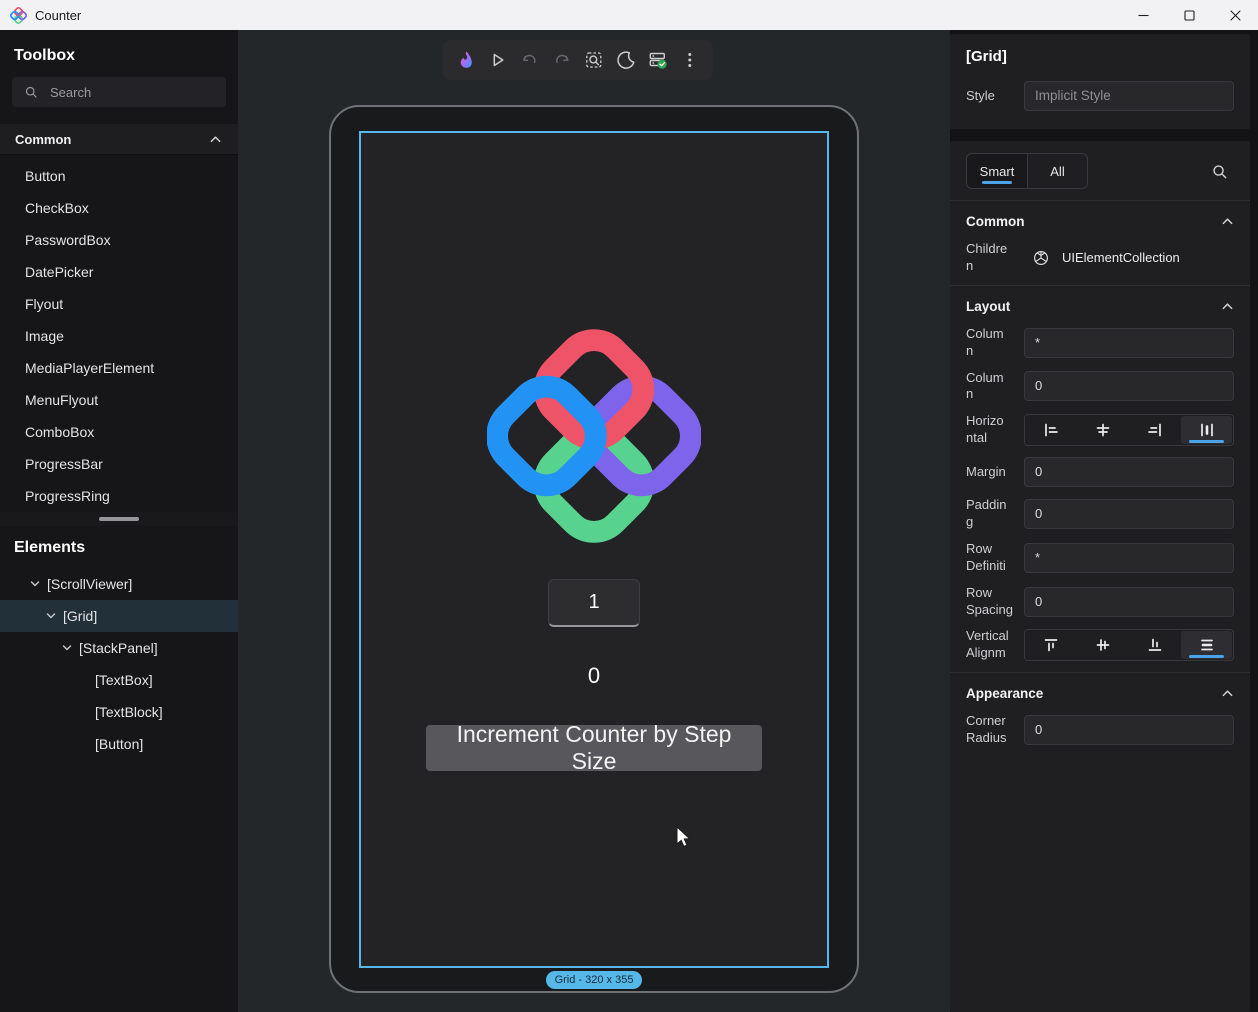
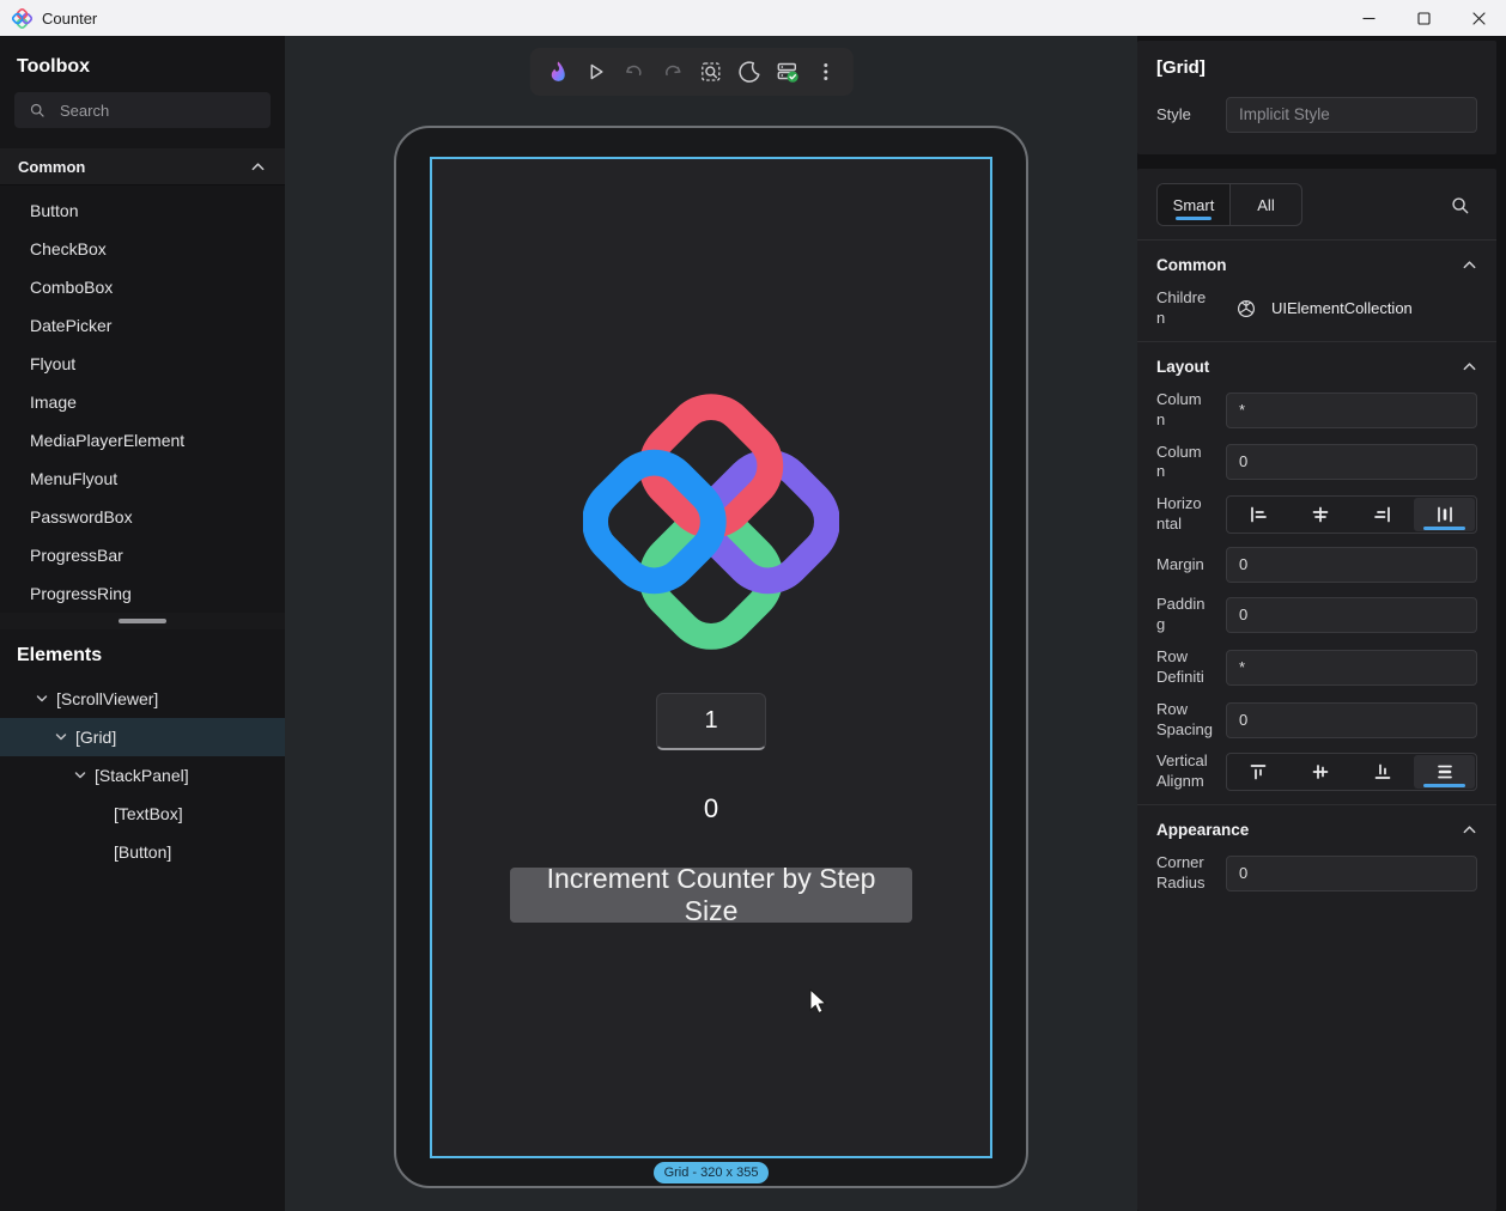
  Counter
  Toolbox
  Search
  Common
  Button
  CheckBox
- PasswordBox
+ ComboBox
  DatePicker
  Flyout
  Image
  MediaPlayerElement
  MenuFlyout
- ComboBox
+ PasswordBox
  ProgressBar
  ProgressRing
  Elements
  [ScrollViewer]
  [Grid]
  [StackPanel]
  [TextBox]
- [TextBlock]
  [Button]
  1
  0
  Increment Counter by Step Size
  Grid - 320 x 355
  [Grid]
  Style
  Implicit Style
  Smart
  All
  Common
  Childre
  n
  UIElementCollection
  Layout
  Colum
  n
  *
  Colum
  n
  0
  Horizo
  ntal
  Margin
  0
  Paddin
  g
  0
  Row
  Definiti
  *
  Row
  Spacing
  0
  Vertical
  Alignm
  Appearance
  Corner
  Radius
  0
